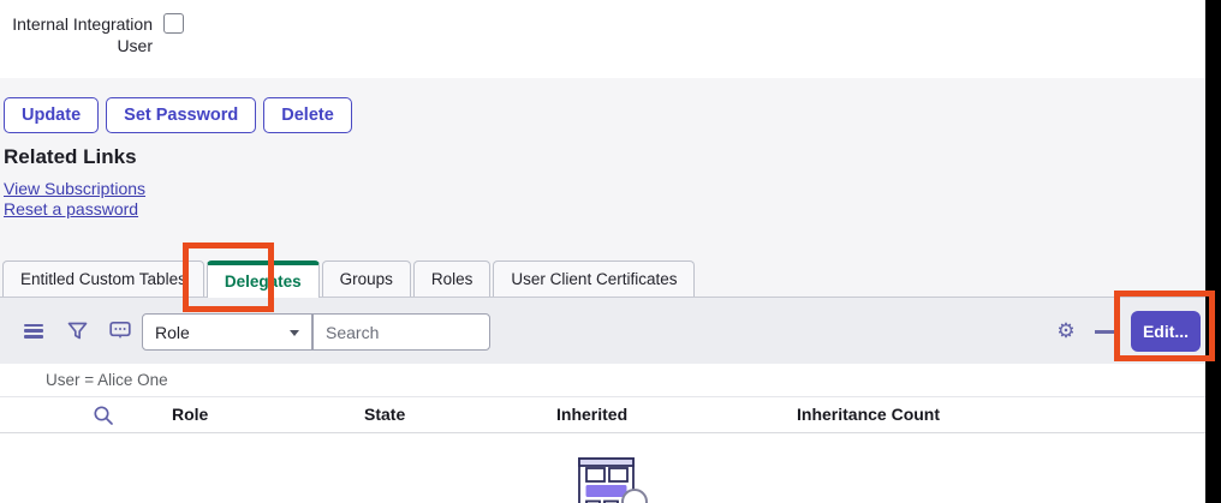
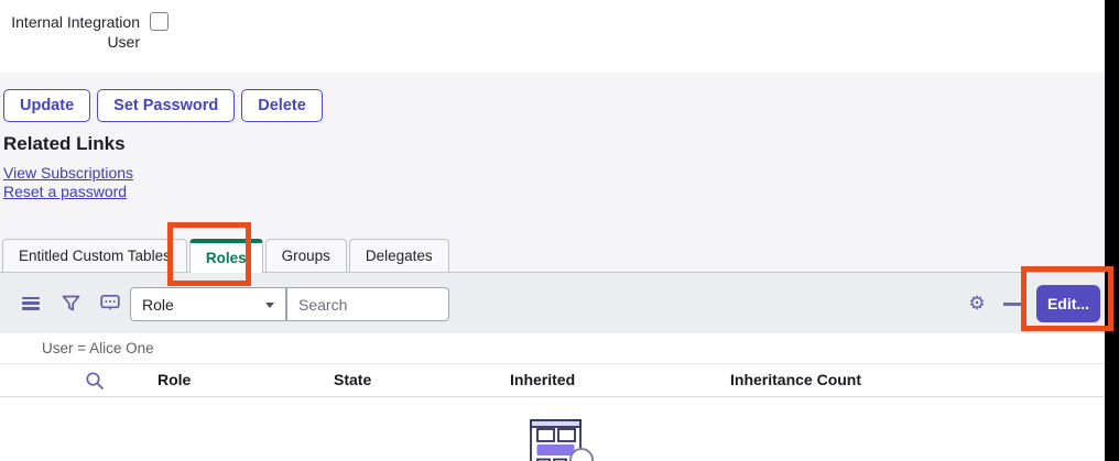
  Internal Integration User
  Update
  Set Password
  Delete
  Related Links
  View Subscriptions
  Reset a password
  Entitled Custom Tables
- Delegates
+ Roles
  Groups
- Roles
+ Delegates
- User Client Certificates
  Role
  Search
  ⚙
  Edit...
  User = Alice One
  Role
  State
  Inherited
  Inheritance Count
